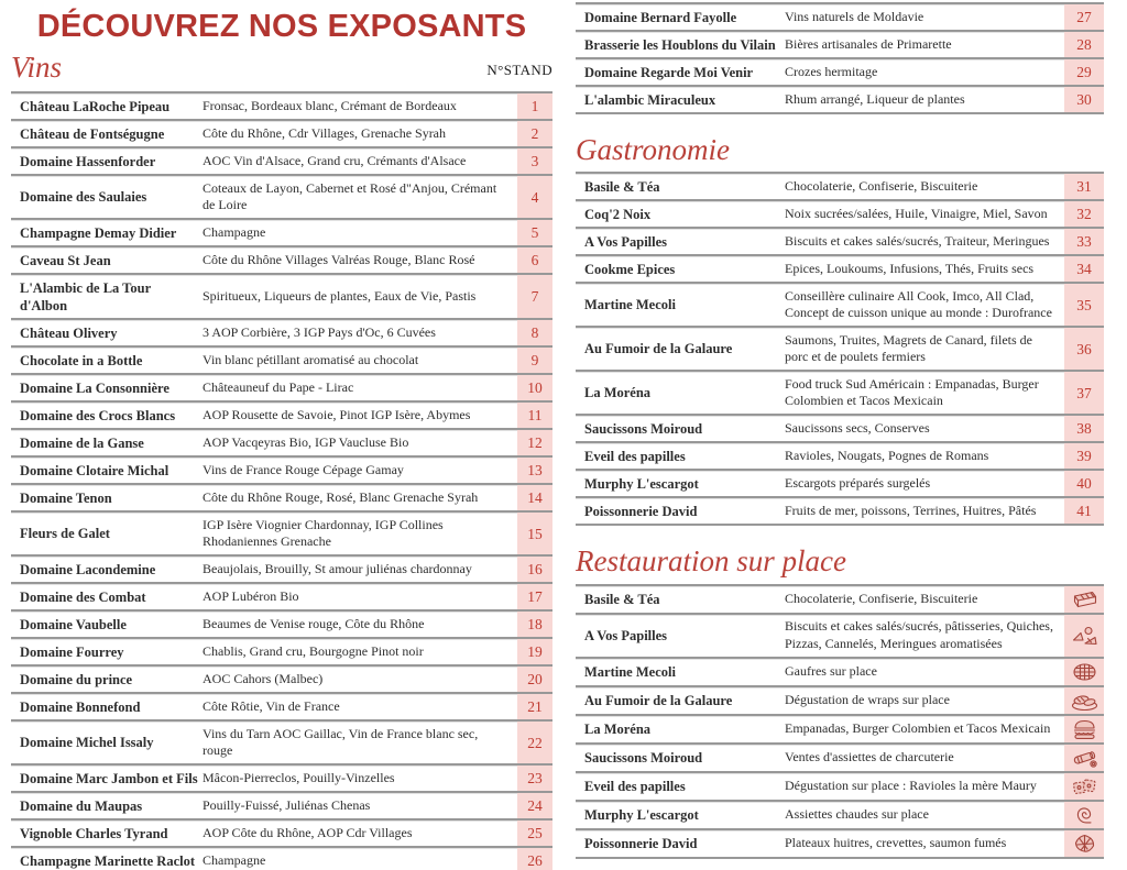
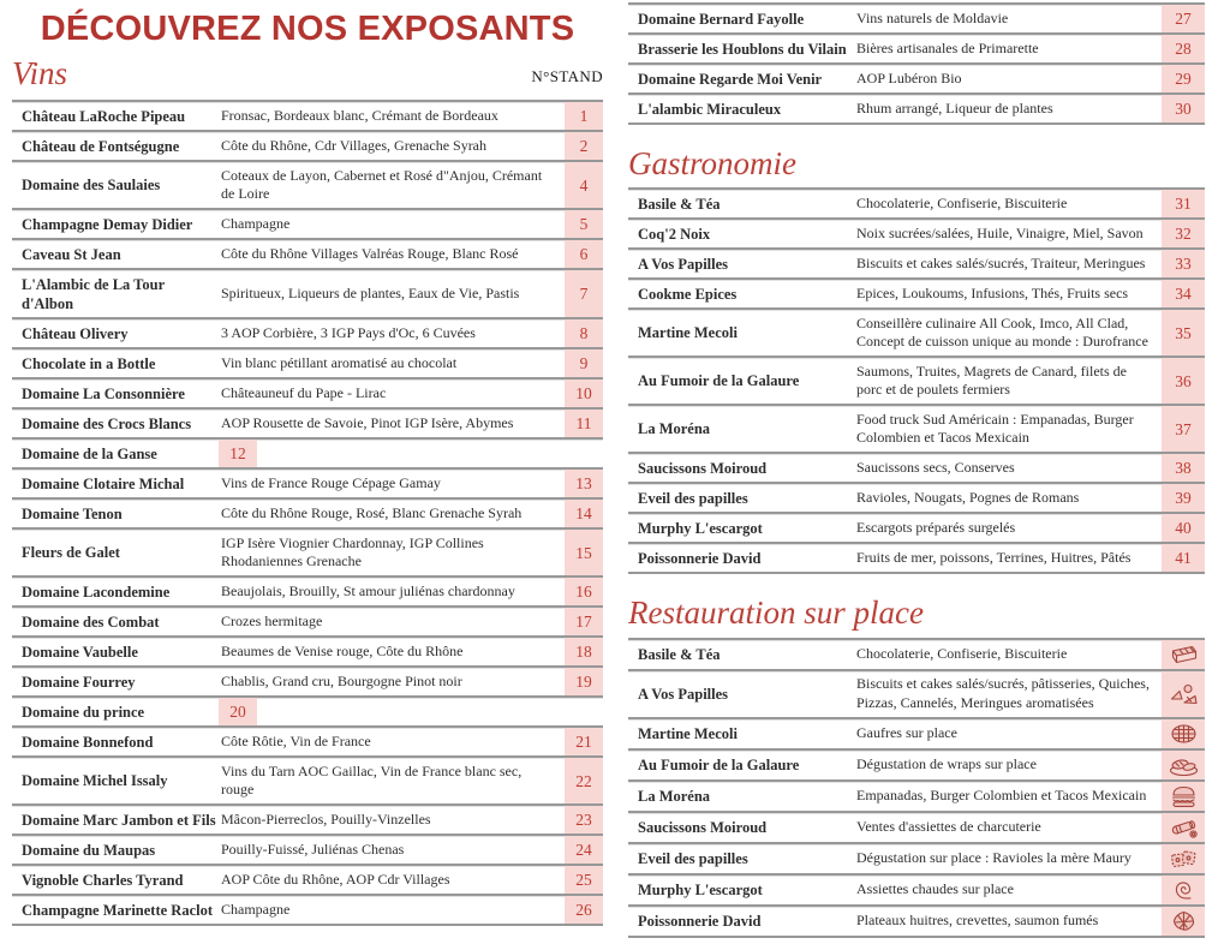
  DÉCOUVREZ NOS EXPOSANTS
  Vins
  N°STAND
  Château LaRoche Pipeau
  Fronsac, Bordeaux blanc, Crémant de Bordeaux
  1
  Château de Fontségugne
  Côte du Rhône, Cdr Villages, Grenache Syrah
  2
- Domaine Hassenforder
- AOC Vin d'Alsace, Grand cru, Crémants d'Alsace
- 3
  Domaine des Saulaies
  Coteaux de Layon, Cabernet et Rosé d"Anjou, Crémant de Loire
  4
  Champagne Demay Didier
  Champagne
  5
  Caveau St Jean
  Côte du Rhône Villages Valréas Rouge, Blanc Rosé
  6
  L'Alambic de La Tour d'Albon
  Spiritueux, Liqueurs de plantes, Eaux de Vie, Pastis
  7
  Château Olivery
  3 AOP Corbière, 3 IGP Pays d'Oc, 6 Cuvées
  8
  Chocolate in a Bottle
  Vin blanc pétillant aromatisé au chocolat
  9
  Domaine La Consonnière
  Châteauneuf du Pape - Lirac
  10
  Domaine des Crocs Blancs
  AOP Rousette de Savoie, Pinot IGP Isère, Abymes
  11
  Domaine de la Ganse
- AOP Vacqeyras Bio, IGP Vaucluse Bio
  12
  Domaine Clotaire Michal
  Vins de France Rouge Cépage Gamay
  13
  Domaine Tenon
  Côte du Rhône Rouge, Rosé, Blanc Grenache Syrah
  14
  Fleurs de Galet
  IGP Isère Viognier Chardonnay, IGP Collines Rhodaniennes Grenache
  15
  Domaine Lacondemine
  Beaujolais, Brouilly, St amour juliénas chardonnay
  16
  Domaine des Combat
- AOP Lubéron Bio
+ Crozes hermitage
  17
  Domaine Vaubelle
  Beaumes de Venise rouge, Côte du Rhône
  18
  Domaine Fourrey
  Chablis, Grand cru, Bourgogne Pinot noir
  19
  Domaine du prince
- AOC Cahors (Malbec)
  20
  Domaine Bonnefond
  Côte Rôtie, Vin de France
  21
  Domaine Michel Issaly
  Vins du Tarn AOC Gaillac, Vin de France blanc sec, rouge
  22
  Domaine Marc Jambon et Fils
  Mâcon-Pierreclos, Pouilly-Vinzelles
  23
  Domaine du Maupas
  Pouilly-Fuissé, Juliénas Chenas
  24
  Vignoble Charles Tyrand
  AOP Côte du Rhône, AOP Cdr Villages
  25
  Champagne Marinette Raclot
  Champagne
  26
  Domaine Bernard Fayolle
  Vins naturels de Moldavie
  27
  Brasserie les Houblons du Vilain
  Bières artisanales de Primarette
  28
  Domaine Regarde Moi Venir
- Crozes hermitage
+ AOP Lubéron Bio
  29
  L'alambic Miraculeux
  Rhum arrangé, Liqueur de plantes
  30
  Gastronomie
  Basile & Téa
  Chocolaterie, Confiserie, Biscuiterie
  31
  Coq'2 Noix
  Noix sucrées/salées, Huile, Vinaigre, Miel, Savon
  32
  A Vos Papilles
  Biscuits et cakes salés/sucrés, Traiteur, Meringues
  33
  Cookme Epices
  Epices, Loukoums, Infusions, Thés, Fruits secs
  34
  Martine Mecoli
  Conseillère culinaire All Cook, Imco, All Clad, Concept de cuisson unique au monde : Durofrance
  35
  Au Fumoir de la Galaure
  Saumons, Truites, Magrets de Canard, filets de porc et de poulets fermiers
  36
  La Moréna
  Food truck Sud Américain : Empanadas, Burger Colombien et Tacos Mexicain
  37
  Saucissons Moiroud
  Saucissons secs, Conserves
  38
  Eveil des papilles
  Ravioles, Nougats, Pognes de Romans
  39
  Murphy L'escargot
  Escargots préparés surgelés
  40
  Poissonnerie David
  Fruits de mer, poissons, Terrines, Huitres, Pâtés
  41
  Restauration sur place
  Basile & Téa
  Chocolaterie, Confiserie, Biscuiterie
  A Vos Papilles
  Biscuits et cakes salés/sucrés, pâtisseries, Quiches, Pizzas, Cannelés, Meringues aromatisées
  Martine Mecoli
  Gaufres sur place
  Au Fumoir de la Galaure
  Dégustation de wraps sur place
  La Moréna
  Empanadas, Burger Colombien et Tacos Mexicain
  Saucissons Moiroud
  Ventes d'assiettes de charcuterie
  Eveil des papilles
  Dégustation sur place : Ravioles la mère Maury
  Murphy L'escargot
  Assiettes chaudes sur place
  Poissonnerie David
  Plateaux huitres, crevettes, saumon fumés
